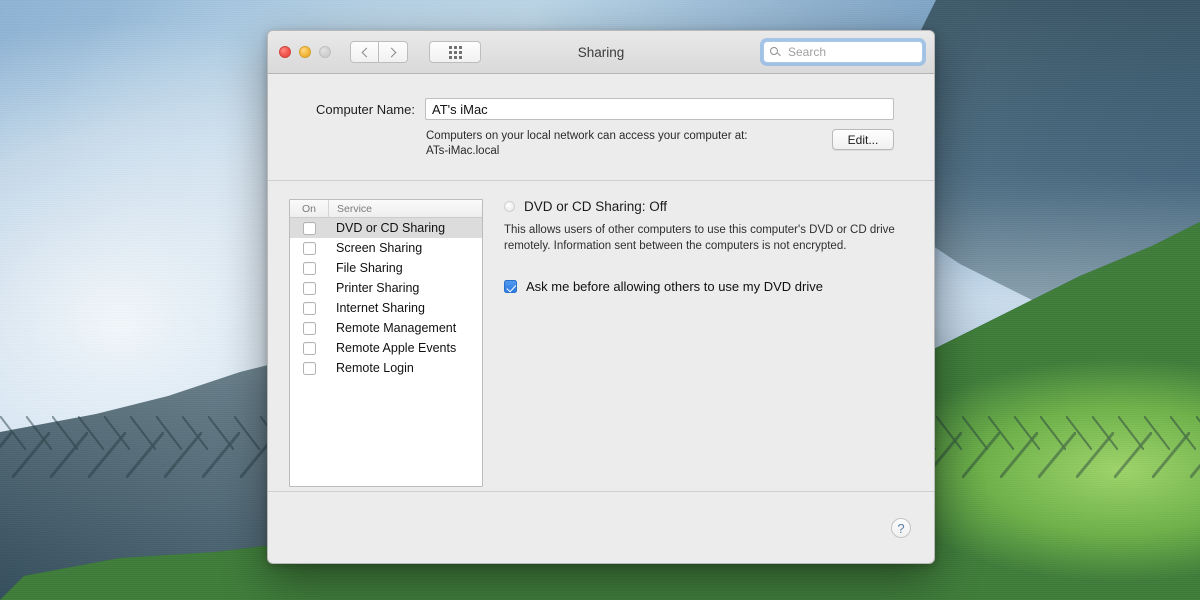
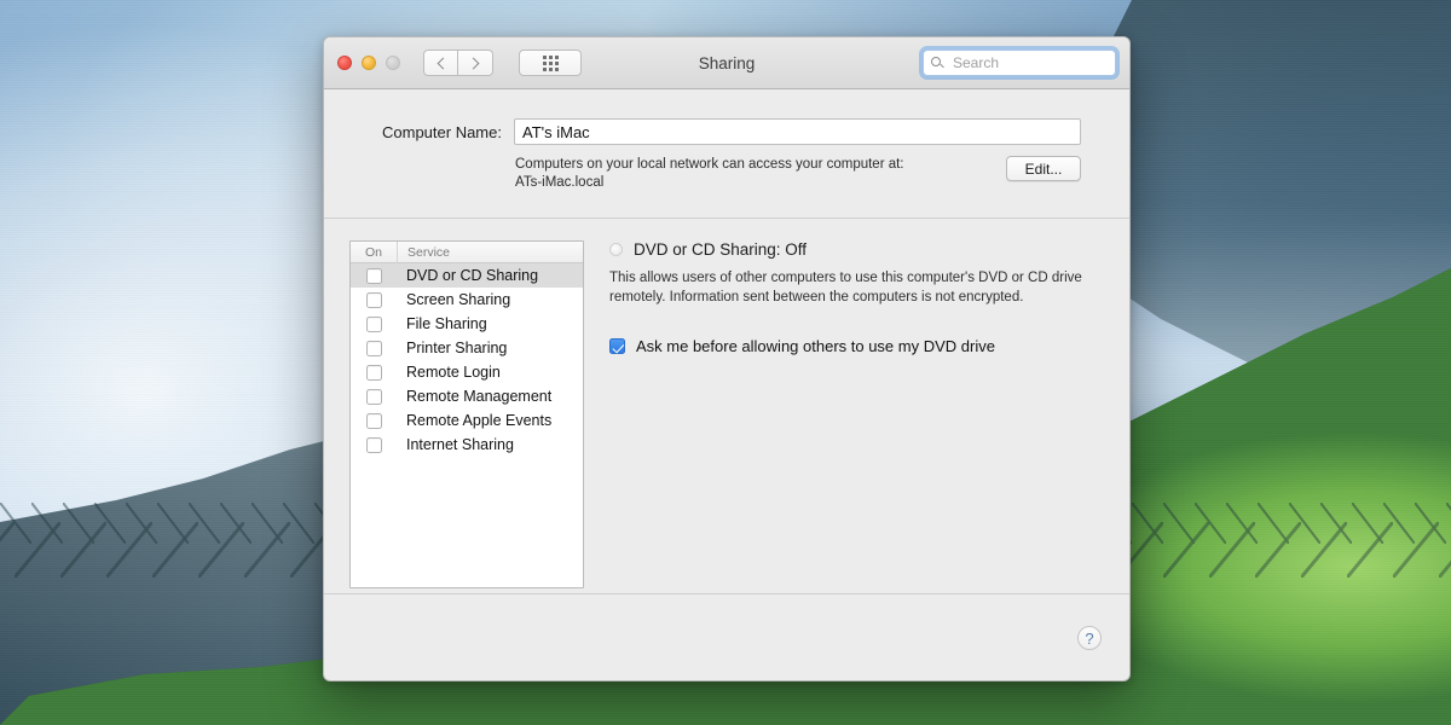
  Sharing
  Search
  Computer Name:
  AT's iMac
  Computers on your local network can access your computer at:
  ATs-iMac.local
  Edit...
  On
  Service
  DVD or CD Sharing
  Screen Sharing
  File Sharing
  Printer Sharing
- Internet Sharing
+ Remote Login
  Remote Management
  Remote Apple Events
- Remote Login
+ Internet Sharing
  DVD or CD Sharing: Off
  This allows users of other computers to use this computer's DVD or CD drive remotely. Information sent between the computers is not encrypted.
  Ask me before allowing others to use my DVD drive
  ?
